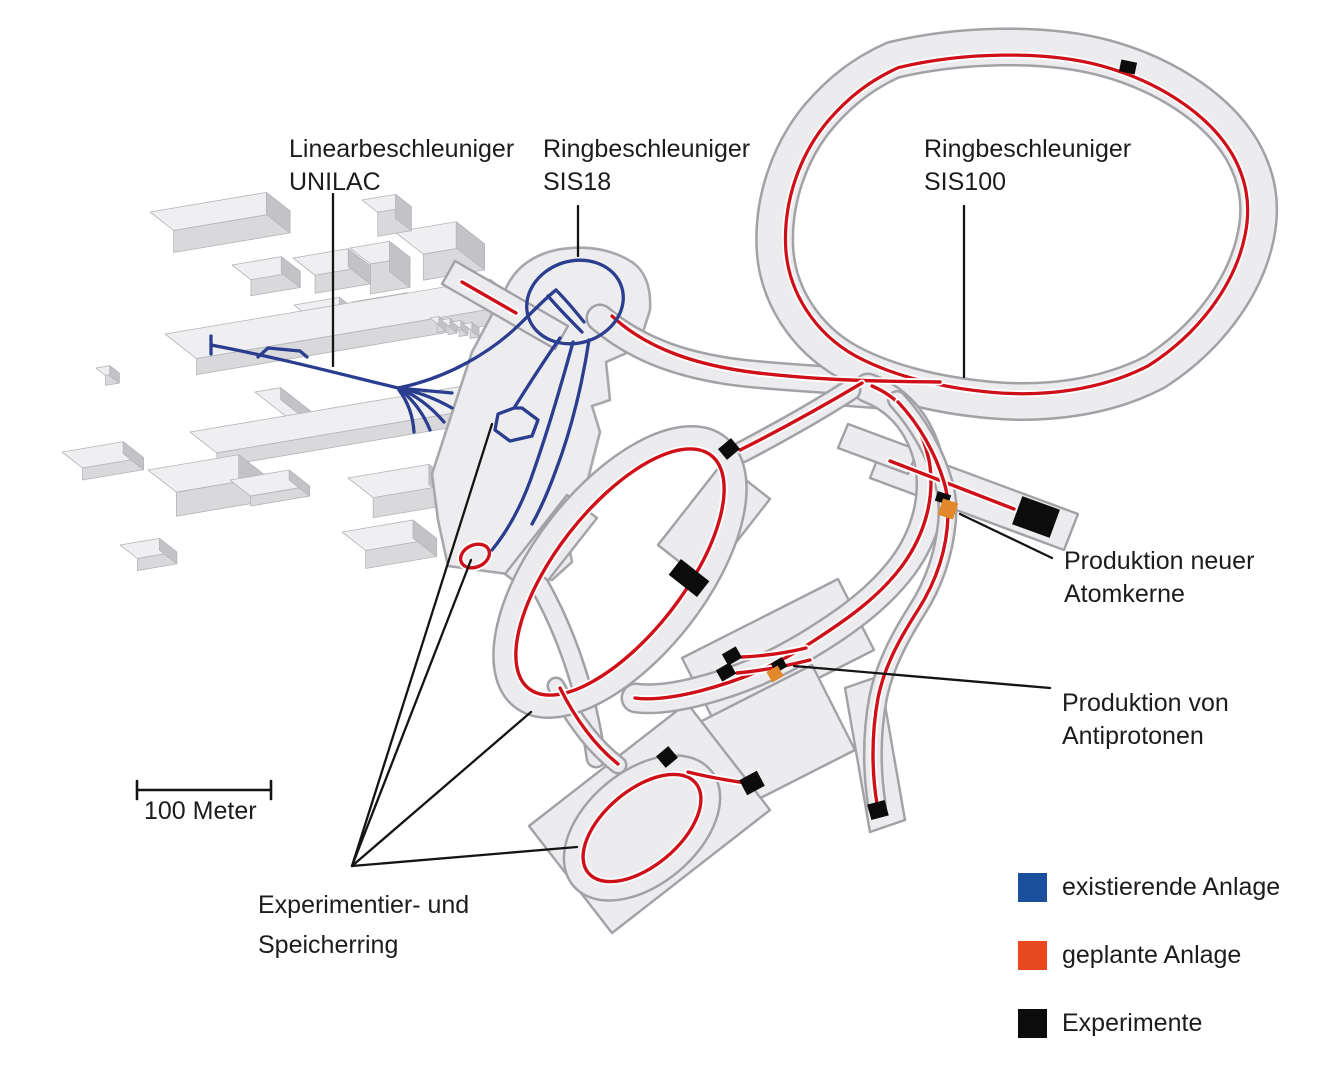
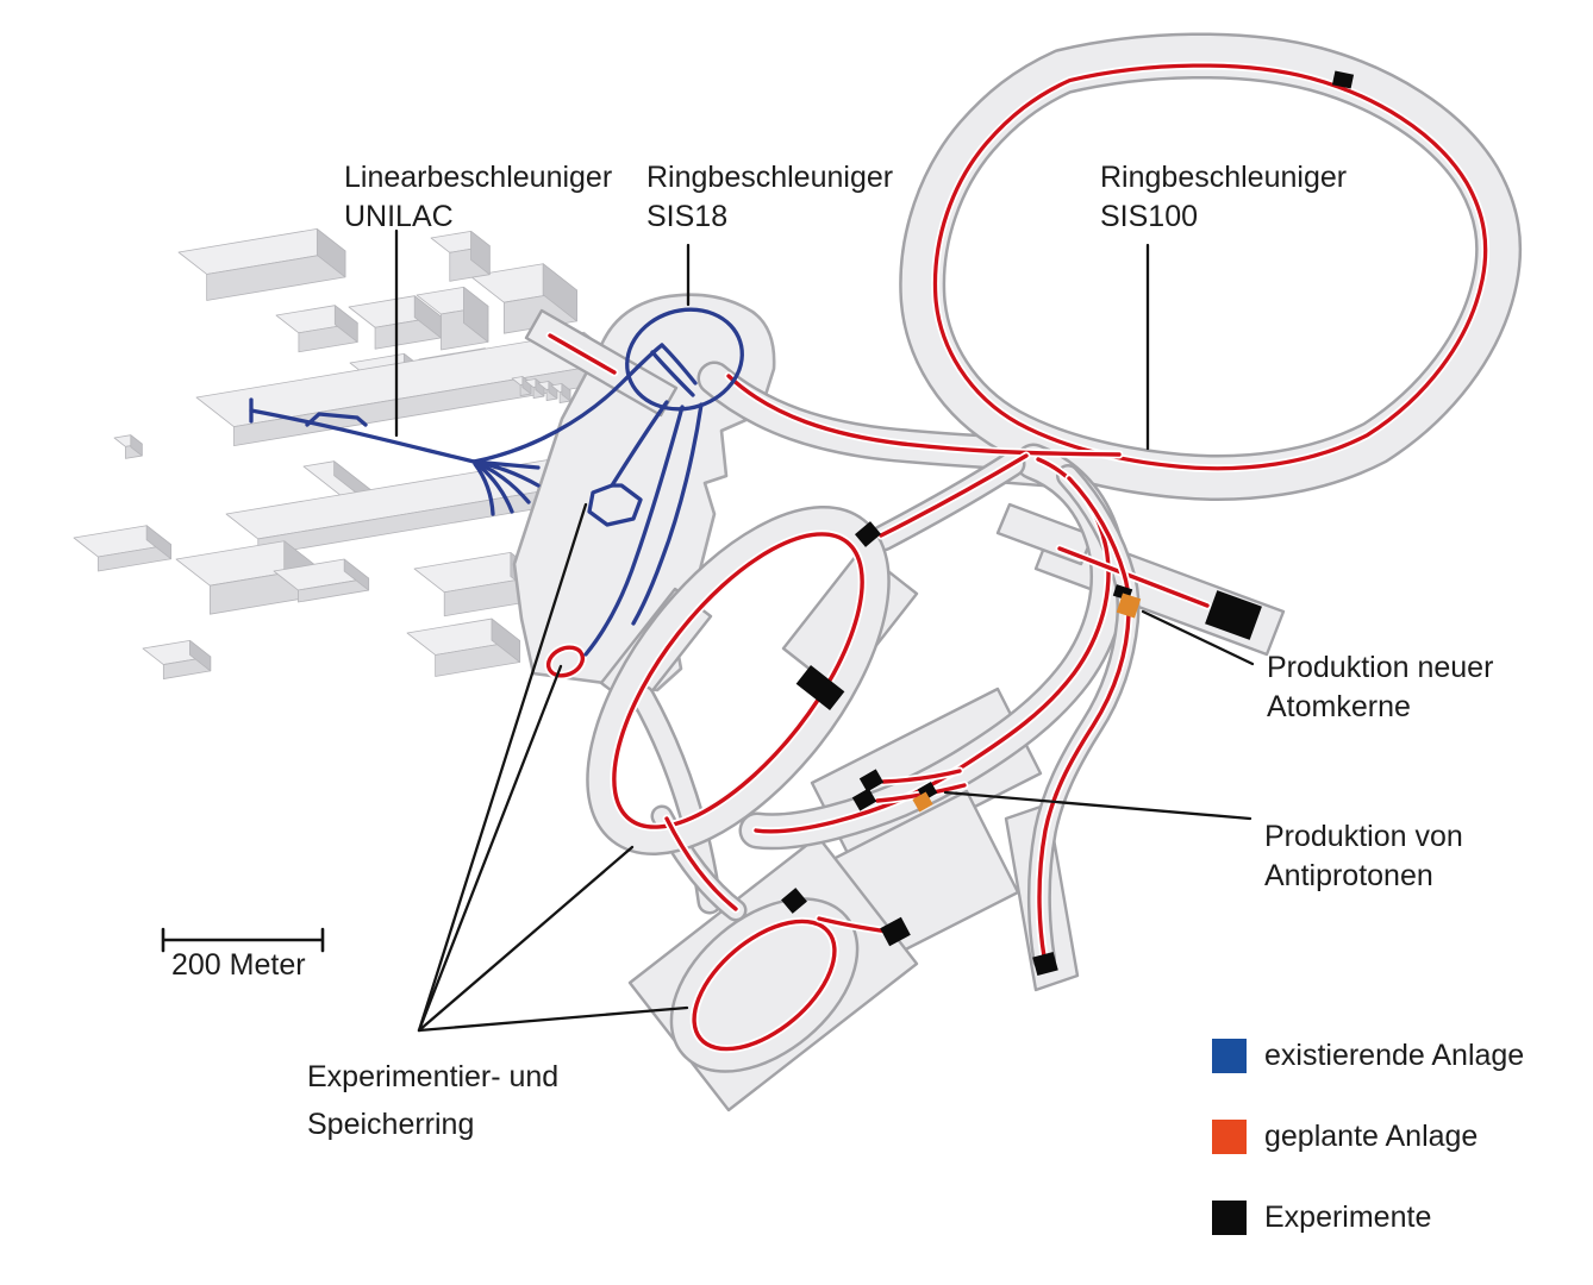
  Linearbeschleuniger
  UNILAC
  Ringbeschleuniger
  SIS18
  Ringbeschleuniger
  SIS100
  Produktion neuer
  Atomkerne
  Produktion von
  Antiprotonen
  Experimentier- und
  Speicherring
- 100 Meter
+ 200 Meter
  existierende Anlage
  geplante Anlage
  Experimente
